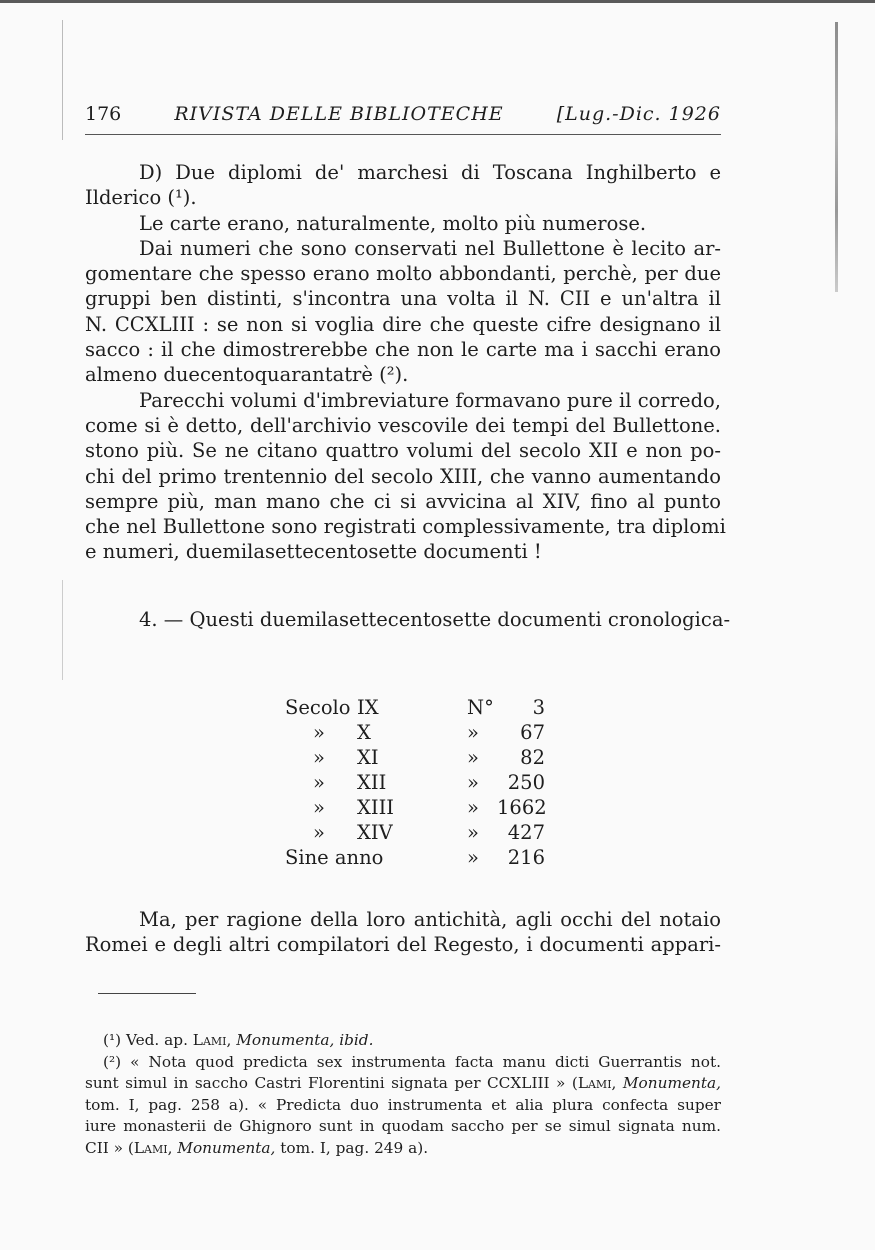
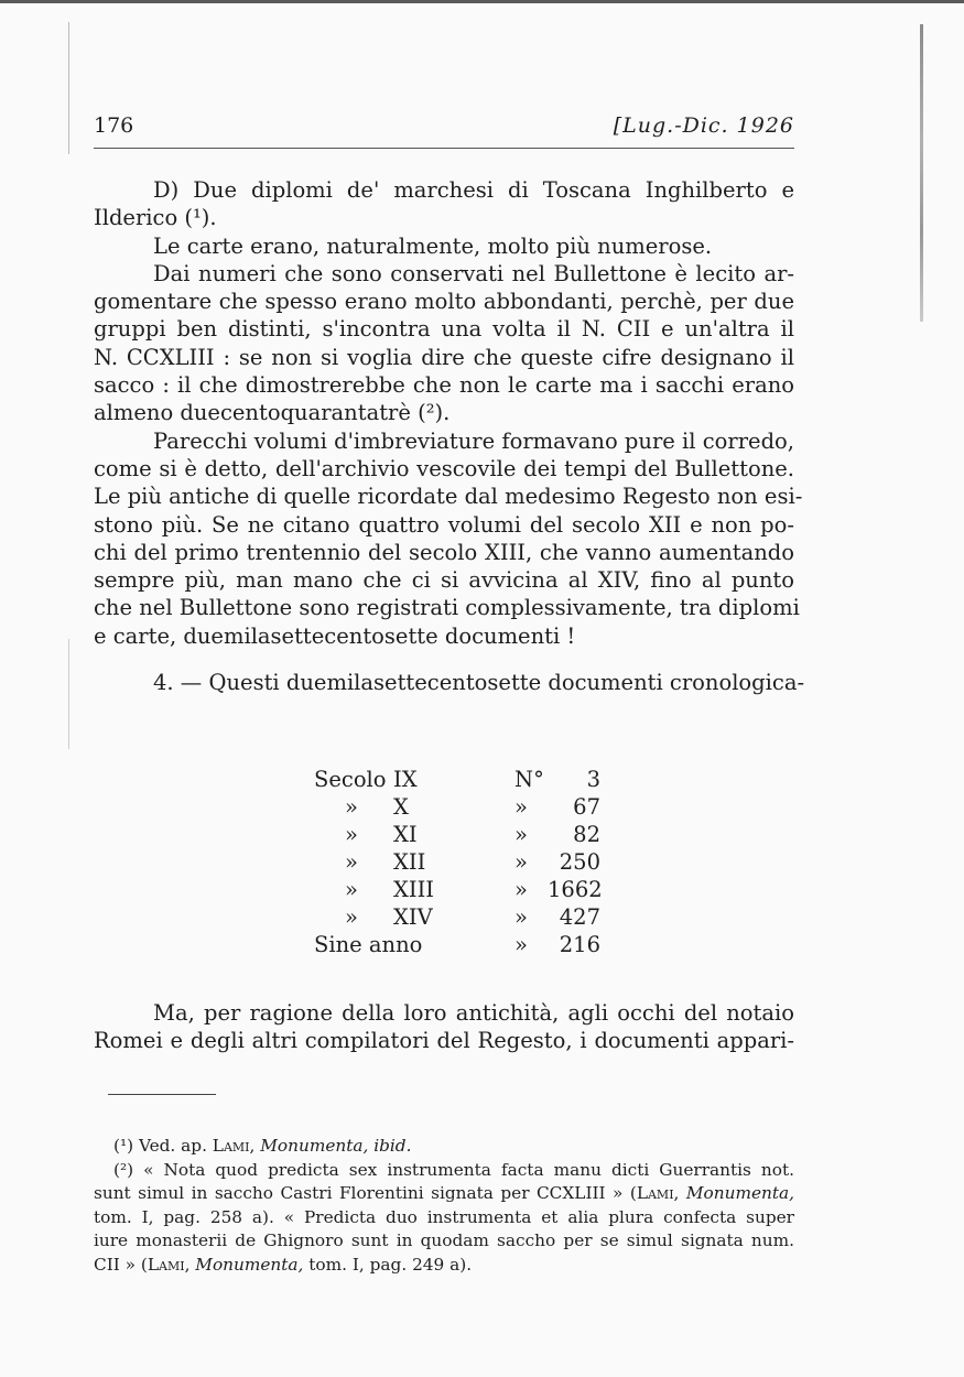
  176
- RIVISTA DELLE BIBLIOTECHE
  [Lug.-Dic. 1926
  D) Due diplomi de' marchesi di Toscana Inghilberto e
  Ilderico (¹).
  Le carte erano, naturalmente, molto più numerose.
  Dai numeri che sono conservati nel Bullettone è lecito ar-
  gomentare che spesso erano molto abbondanti, perchè, per due
  gruppi ben distinti, s'incontra una volta il N. CII e un'altra il
  N. CCXLIII : se non si voglia dire che queste cifre designano il
  sacco : il che dimostrerebbe che non le carte ma i sacchi erano
  almeno duecentoquarantatrè (²).
  Parecchi volumi d'imbreviature formavano pure il corredo,
  come si è detto, dell'archivio vescovile dei tempi del Bullettone.
+ Le più antiche di quelle ricordate dal medesimo Regesto non esi-
  stono più. Se ne citano quattro volumi del secolo XII e non po-
  chi del primo trentennio del secolo XIII, che vanno aumentando
  sempre più, man mano che ci si avvicina al XIV, fino al punto
  che nel Bullettone sono registrati complessivamente, tra diplomi
- e numeri, duemilasettecentosette documenti !
+ e carte, duemilasettecentosette documenti !
  4. — Questi duemilasettecentosette documenti cronologica-
  Secolo
  IX
  N°
  3
  »
  X
  »
  67
  »
  XI
  »
  82
  »
  XII
  »
  250
  »
  XIII
  »
  1662
  »
  XIV
  »
  427
  Sine anno
  »
  216
  Ma, per ragione della loro antichità, agli occhi del notaio
  Romei e degli altri compilatori del Regesto, i documenti appari-
  (¹) Ved. ap. Lami, Monumenta, ibid.
  (²) « Nota quod predicta sex instrumenta facta manu dicti Guerrantis not.
  sunt simul in saccho Castri Florentini signata per CCXLIII » (Lami, Monumenta,
  tom. I, pag. 258 a). « Predicta duo instrumenta et alia plura confecta super
  iure monasterii de Ghignoro sunt in quodam saccho per se simul signata num.
  CII » (Lami, Monumenta, tom. I, pag. 249 a).
